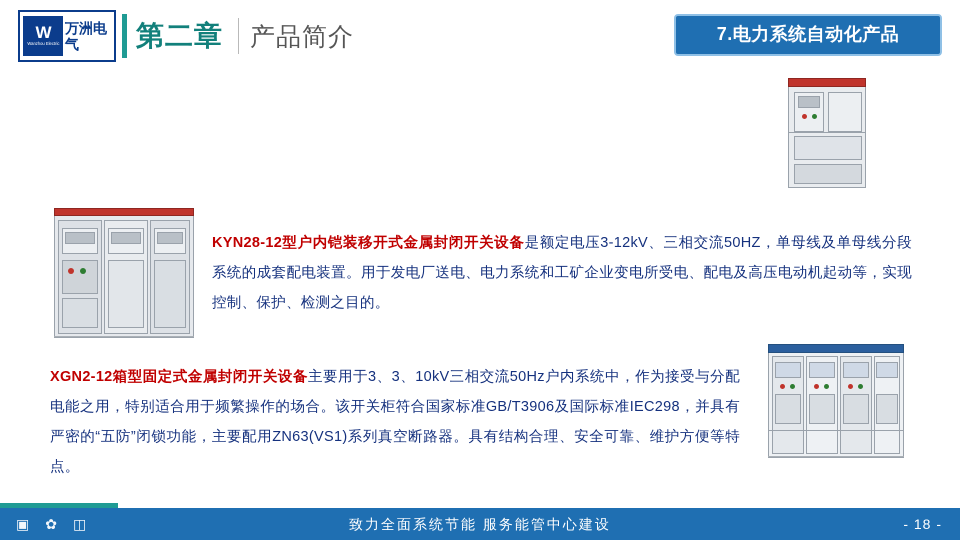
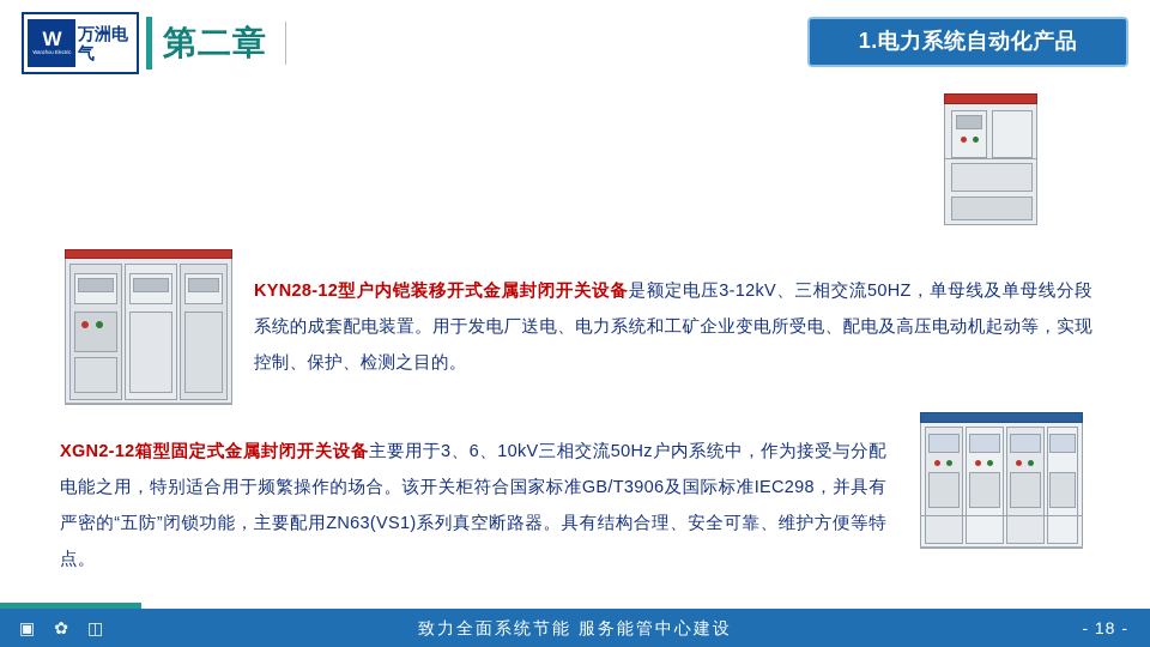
  W
  万洲电气
  第二章
- 产品简介
- 7.电力系统自动化产品
+ 1.电力系统自动化产品
  KYN28-12型户内铠装移开式金属封闭开关设备是额定电压3-12kV、三相交流50HZ，单母线及单母线分段系统的成套配电装置。用于发电厂送电、电力系统和工矿企业变电所受电、配电及高压电动机起动等，实现控制、保护、检测之目的。
- XGN2-12箱型固定式金属封闭开关设备主要用于3、3、10kV三相交流50Hz户内系统中，作为接受与分配电能之用，特别适合用于频繁操作的场合。该开关柜符合国家标准GB/T3906及国际标准IEC298，并具有严密的“五防”闭锁功能，主要配用ZN63(VS1)系列真空断路器。具有结构合理、安全可靠、维护方便等特点。
+ XGN2-12箱型固定式金属封闭开关设备主要用于3、6、10kV三相交流50Hz户内系统中，作为接受与分配电能之用，特别适合用于频繁操作的场合。该开关柜符合国家标准GB/T3906及国际标准IEC298，并具有严密的“五防”闭锁功能，主要配用ZN63(VS1)系列真空断路器。具有结构合理、安全可靠、维护方便等特点。
  ▣
  ✿
  ◫
  致力全面系统节能 服务能管中心建设
  - 18 -
